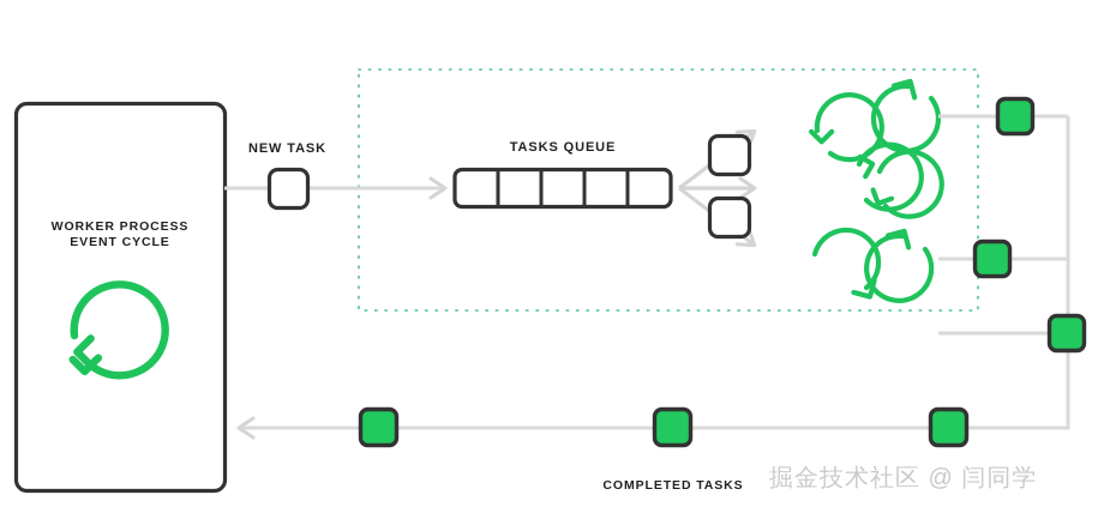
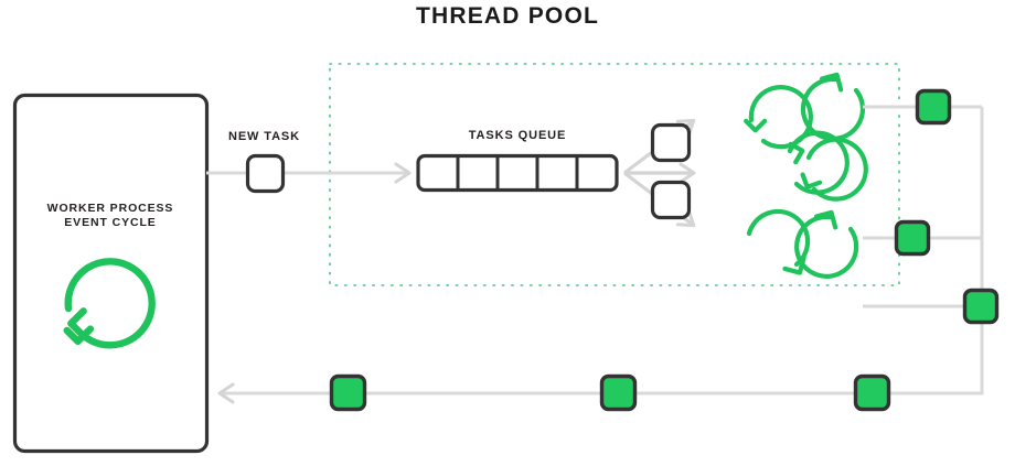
+ THREAD POOL
  NEW TASK
  TASKS QUEUE
  WORKER PROCESS
  EVENT CYCLE
- COMPLETED TASKS
- 掘金技术社区 @ 闫同学
